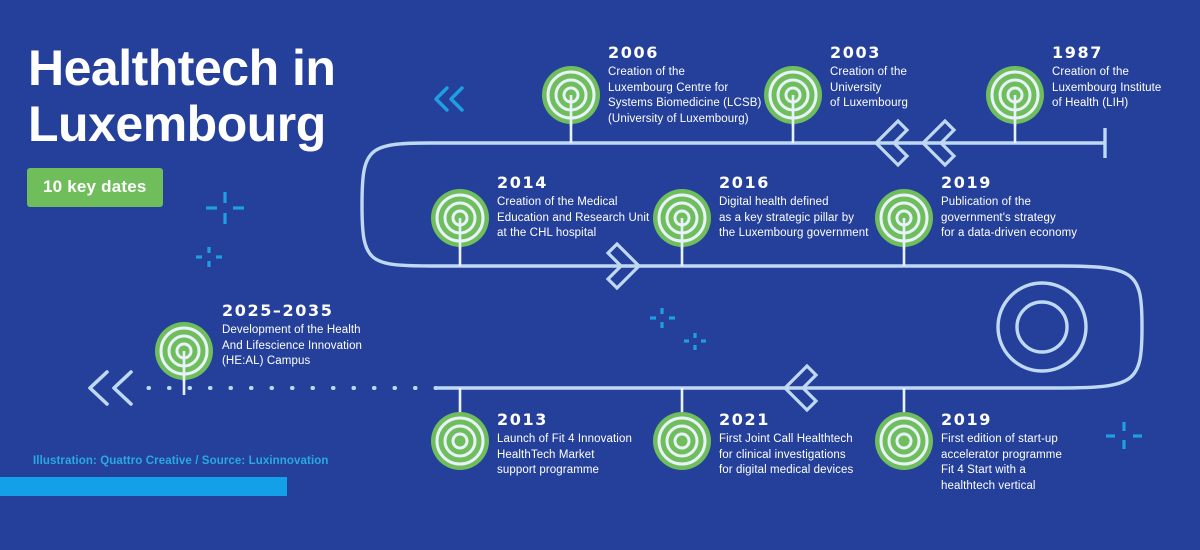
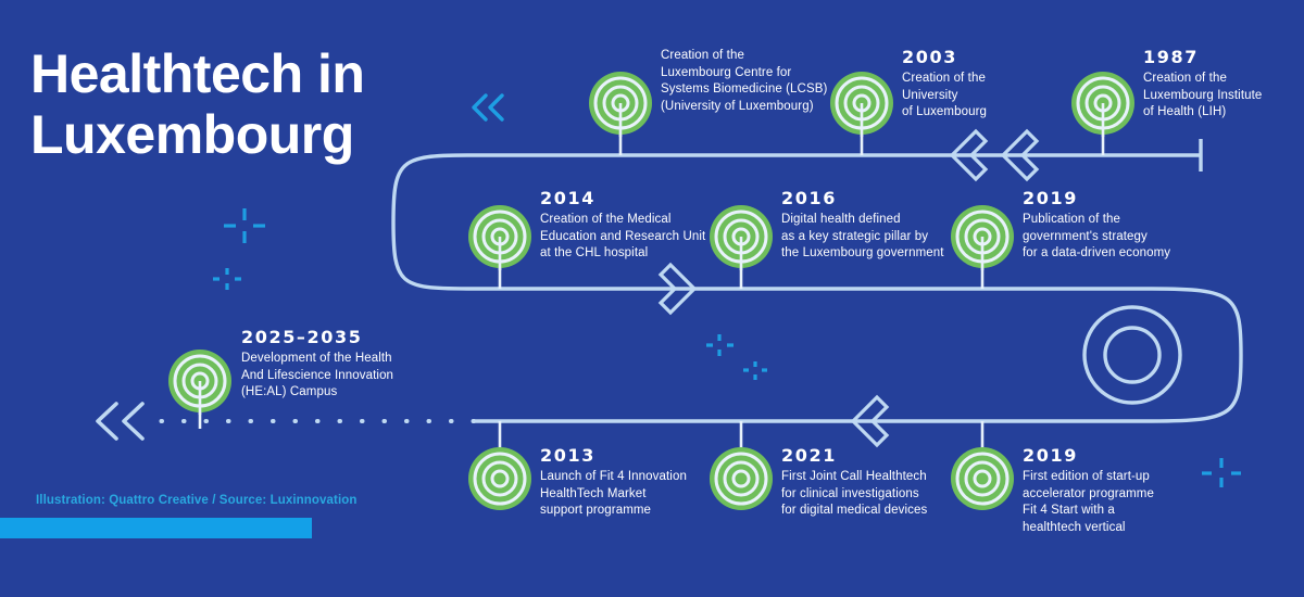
  Healthtech in
  Luxembourg
- 10 key dates
- 2006
  Creation of the
  Luxembourg Centre for
  Systems Biomedicine (LCSB)
  (University of Luxembourg)
  2003
  Creation of the
  University
  of Luxembourg
  1987
  Creation of the
  Luxembourg Institute
  of Health (LIH)
  2014
  Creation of the Medical
  Education and Research Unit
  at the CHL hospital
  2016
  Digital health defined
  as a key strategic pillar by
  the Luxembourg government
  2019
  Publication of the
  government's strategy
  for a data-driven economy
  2025–2035
  Development of the Health
  And Lifescience Innovation
  (HE:AL) Campus
  2013
  Launch of Fit 4 Innovation
  HealthTech Market
  support programme
  2021
  First Joint Call Healthtech
  for clinical investigations
  for digital medical devices
  2019
  First edition of start-up
  accelerator programme
  Fit 4 Start with a
  healthtech vertical
  Illustration: Quattro Creative / Source: Luxinnovation
